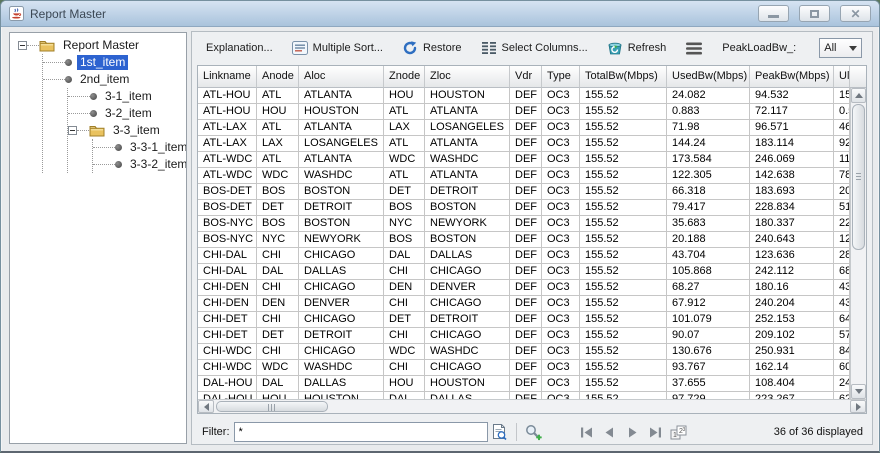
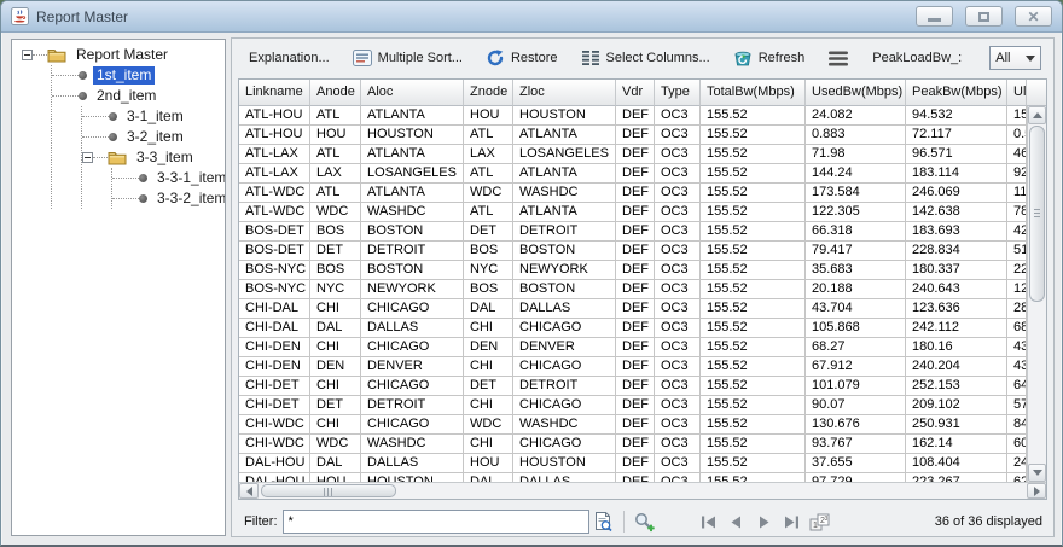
  Report Master
  ✕
  Report Master
  1st_item
  2nd_item
  3-1_item
  3-2_item
  3-3_item
  3-3-1_item
  3-3-2_item
  Explanation...
  Multiple Sort...
  Restore
  Select Columns...
  Refresh
  PeakLoadBw_:
  All
  Linkname
  Anode
  Aloc
  Znode
  Zloc
  Vdr
  Type
  TotalBw(Mbps)
  UsedBw(Mbps)
  PeakBw(Mbps)
  Ul
  ATL-HOU
  ATL
  ATLANTA
  HOU
  HOUSTON
  DEF
  OC3
  155.52
  24.082
  94.532
  15
  ATL-HOU
  HOU
  HOUSTON
  ATL
  ATLANTA
  DEF
  OC3
  155.52
  0.883
  72.117
  ATL-LAX
  ATL
  ATLANTA
  LAX
  LOSANGELES
  DEF
  OC3
  155.52
  71.98
  96.571
  46
  ATL-LAX
  LAX
  LOSANGELES
  ATL
  ATLANTA
  DEF
  OC3
  155.52
  144.24
  183.114
  92
  ATL-WDC
  ATL
  ATLANTA
  WDC
  WASHDC
  DEF
  OC3
  155.52
  173.584
  246.069
  11
  ATL-WDC
  WDC
  WASHDC
  ATL
  ATLANTA
  DEF
  OC3
  155.52
  122.305
  142.638
  78
  BOS-DET
  BOS
  BOSTON
  DET
  DETROIT
  DEF
  OC3
  155.52
  66.318
  183.693
- 20
+ 42
  BOS-DET
  DET
  DETROIT
  BOS
  BOSTON
  DEF
  OC3
  155.52
  79.417
  228.834
  51
  BOS-NYC
  BOS
  BOSTON
  NYC
  NEWYORK
  DEF
  OC3
  155.52
  35.683
  180.337
  22
  BOS-NYC
  NYC
  NEWYORK
  BOS
  BOSTON
  DEF
  OC3
  155.52
  20.188
  240.643
  12
  CHI-DAL
  CHI
  CHICAGO
  DAL
  DALLAS
  DEF
  OC3
  155.52
  43.704
  123.636
  28
  CHI-DAL
  DAL
  DALLAS
  CHI
  CHICAGO
  DEF
  OC3
  155.52
  105.868
  242.112
  68
  CHI-DEN
  CHI
  CHICAGO
  DEN
  DENVER
  DEF
  OC3
  155.52
  68.27
  180.16
  43
  CHI-DEN
  DEN
  DENVER
  CHI
  CHICAGO
  DEF
  OC3
  155.52
  67.912
  240.204
  43
  CHI-DET
  CHI
  CHICAGO
  DET
  DETROIT
  DEF
  OC3
  155.52
  101.079
  252.153
  64
  CHI-DET
  DET
  DETROIT
  CHI
  CHICAGO
  DEF
  OC3
  155.52
  90.07
  209.102
  57
  CHI-WDC
  CHI
  CHICAGO
  WDC
  WASHDC
  DEF
  OC3
  155.52
  130.676
  250.931
  84
  CHI-WDC
  WDC
  WASHDC
  CHI
  CHICAGO
  DEF
  OC3
  155.52
  93.767
  162.14
  60
  DAL-HOU
  DAL
  DALLAS
  HOU
  HOUSTON
  DEF
  OC3
  155.52
  37.655
  108.404
  24
  Filter:
  *
  36 of 36 displayed
